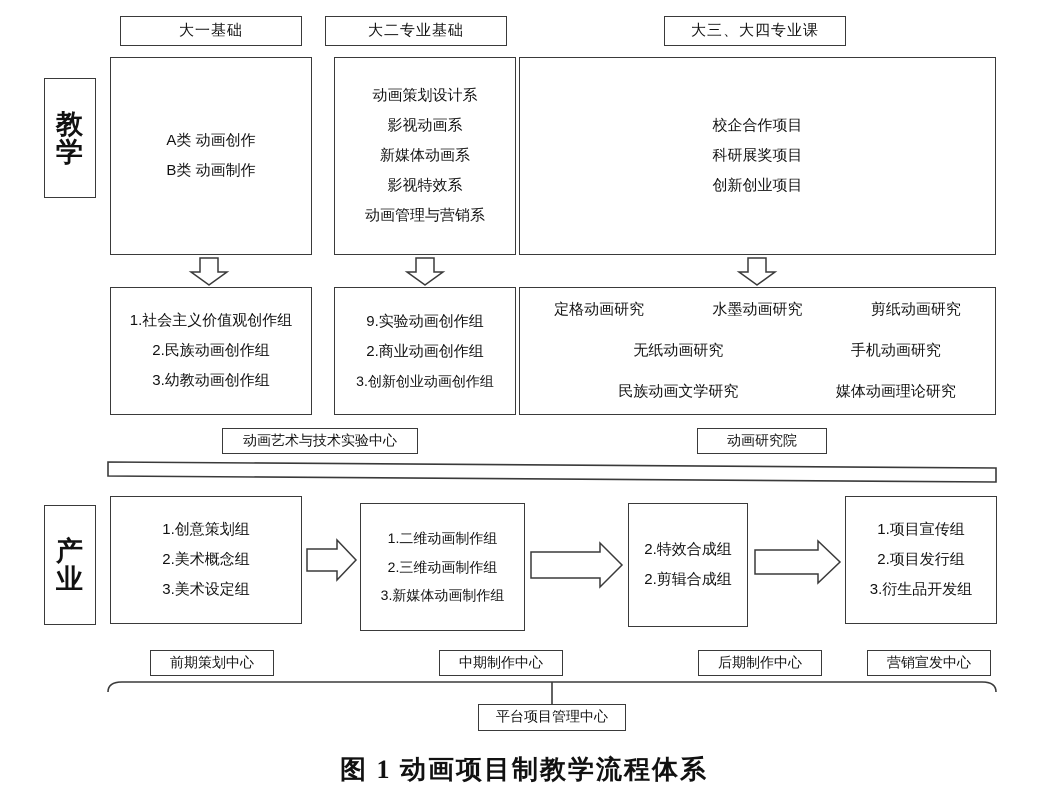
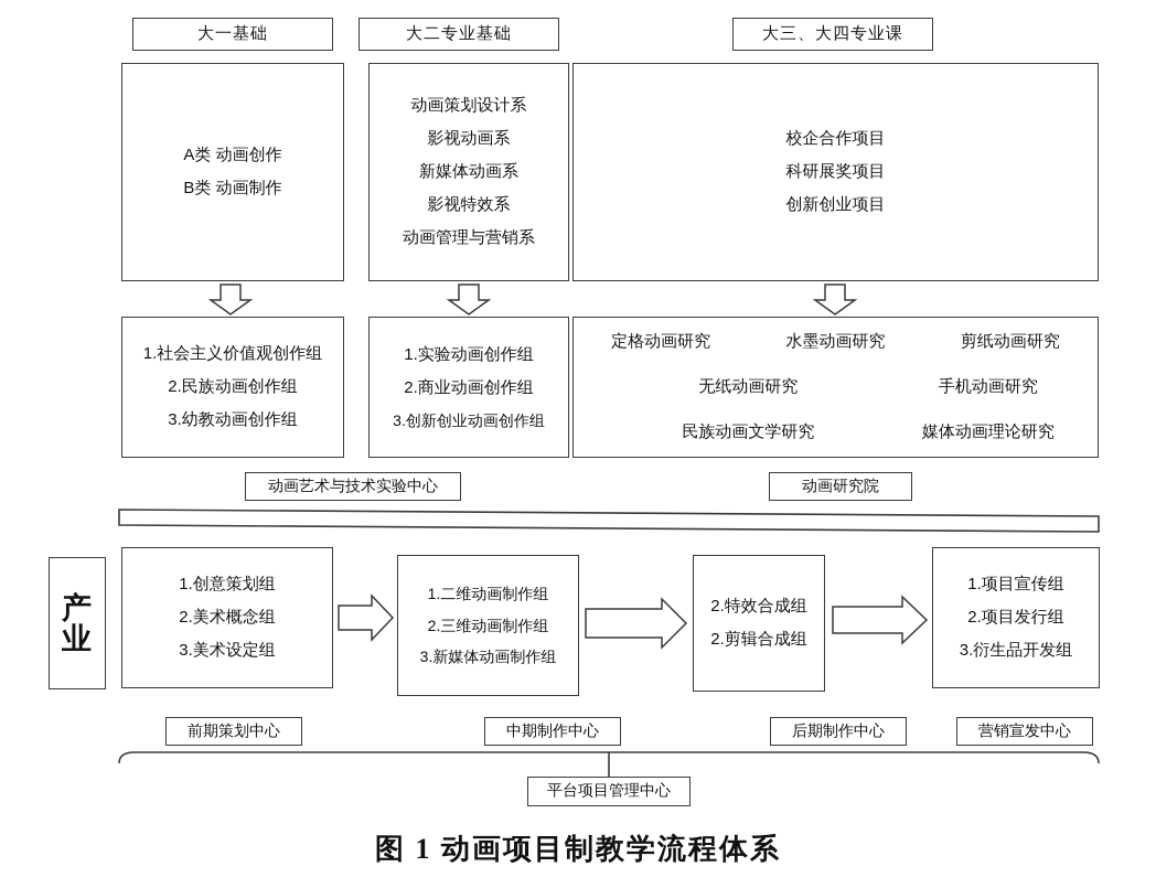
  大一基础
  大二专业基础
  大三、大四专业课
- 教
- 学
  产
  业
  A类 动画创作
  B类 动画制作
  动画策划设计系
  影视动画系
  新媒体动画系
  影视特效系
  动画管理与营销系
  校企合作项目
  科研展奖项目
  创新创业项目
  1.社会主义价值观创作组
  2.民族动画创作组
  3.幼教动画创作组
- 9.实验动画创作组
+ 1.实验动画创作组
  2.商业动画创作组
  3.创新创业动画创作组
  定格动画研究
  水墨动画研究
  剪纸动画研究
  无纸动画研究
  手机动画研究
  民族动画文学研究
  媒体动画理论研究
  动画艺术与技术实验中心
  动画研究院
  1.创意策划组
  2.美术概念组
  3.美术设定组
  1.二维动画制作组
  2.三维动画制作组
  3.新媒体动画制作组
  2.特效合成组
  2.剪辑合成组
  1.项目宣传组
  2.项目发行组
  3.衍生品开发组
  前期策划中心
  中期制作中心
  后期制作中心
  营销宣发中心
  平台项目管理中心
  图 1 动画项目制教学流程体系
